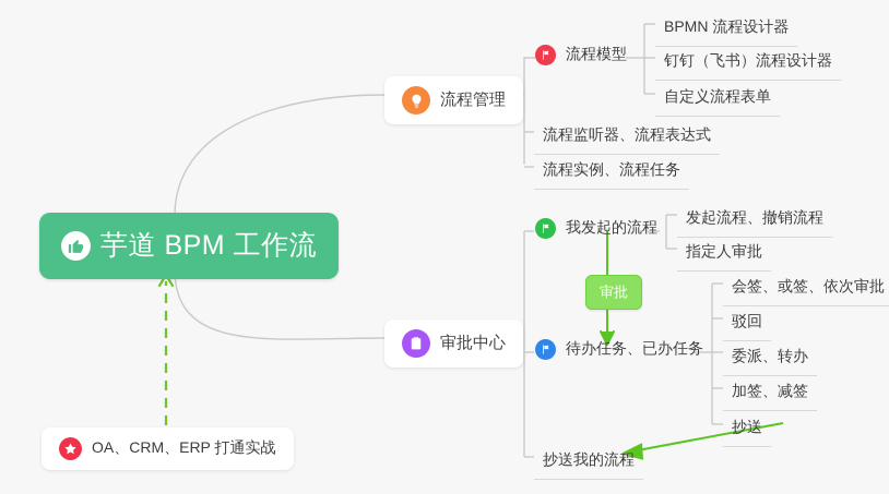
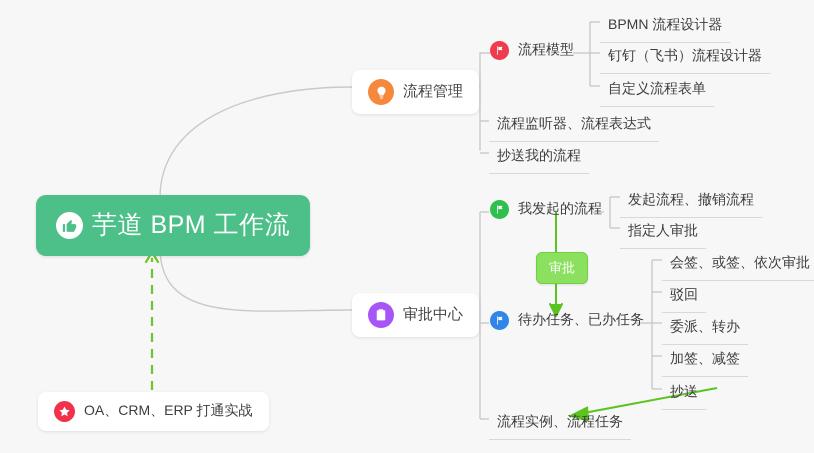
  芋道 BPM 工作流
  OA、CRM、ERP 打通实战
  流程管理
  流程模型
  BPMN 流程设计器
  钉钉（飞书）流程设计器
  自定义流程表单
  流程监听器、流程表达式
- 流程实例、流程任务
+ 抄送我的流程
  审批中心
  我发起的流程
  发起流程、撤销流程
  指定人审批
  审批
  待办任务、已办任务
  会签、或签、依次审批
  驳回
  委派、转办
  加签、减签
  抄送
- 抄送我的流程
+ 流程实例、流程任务
